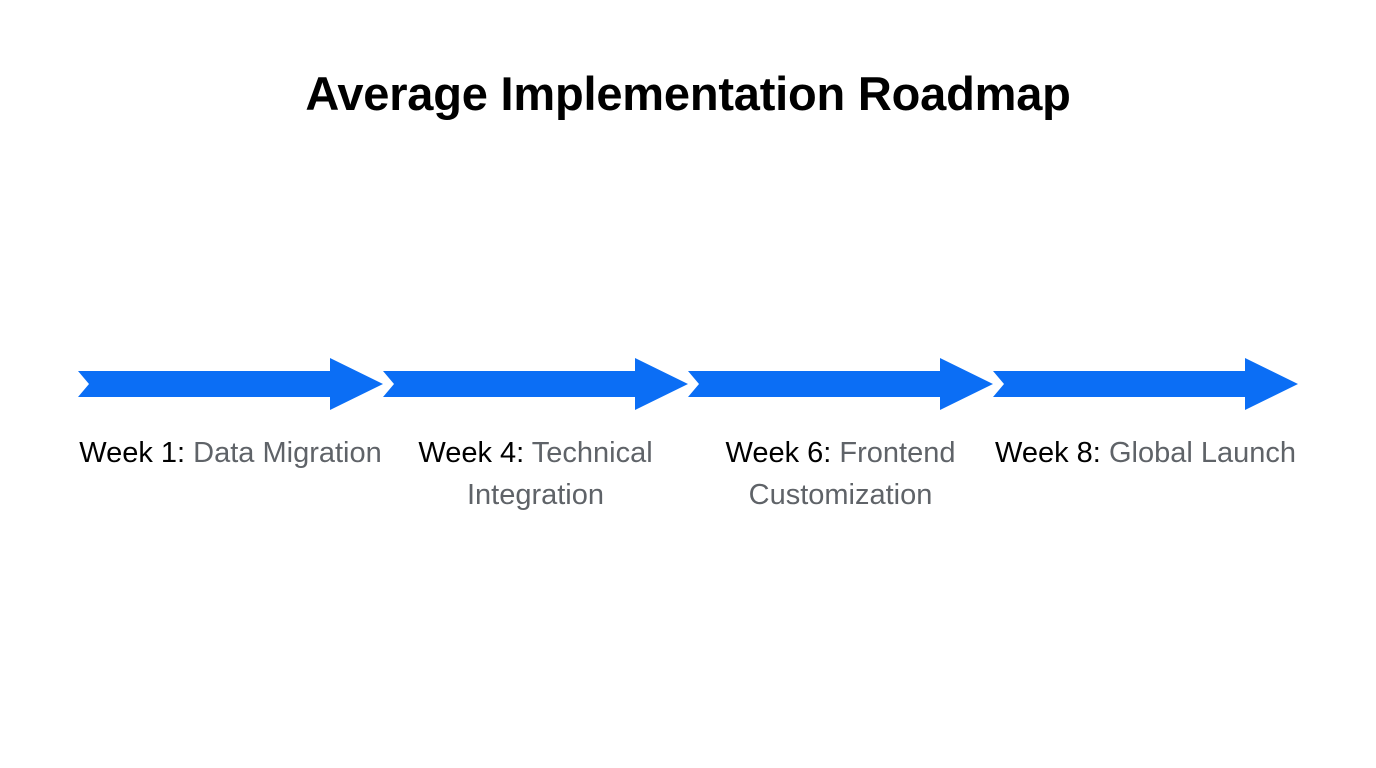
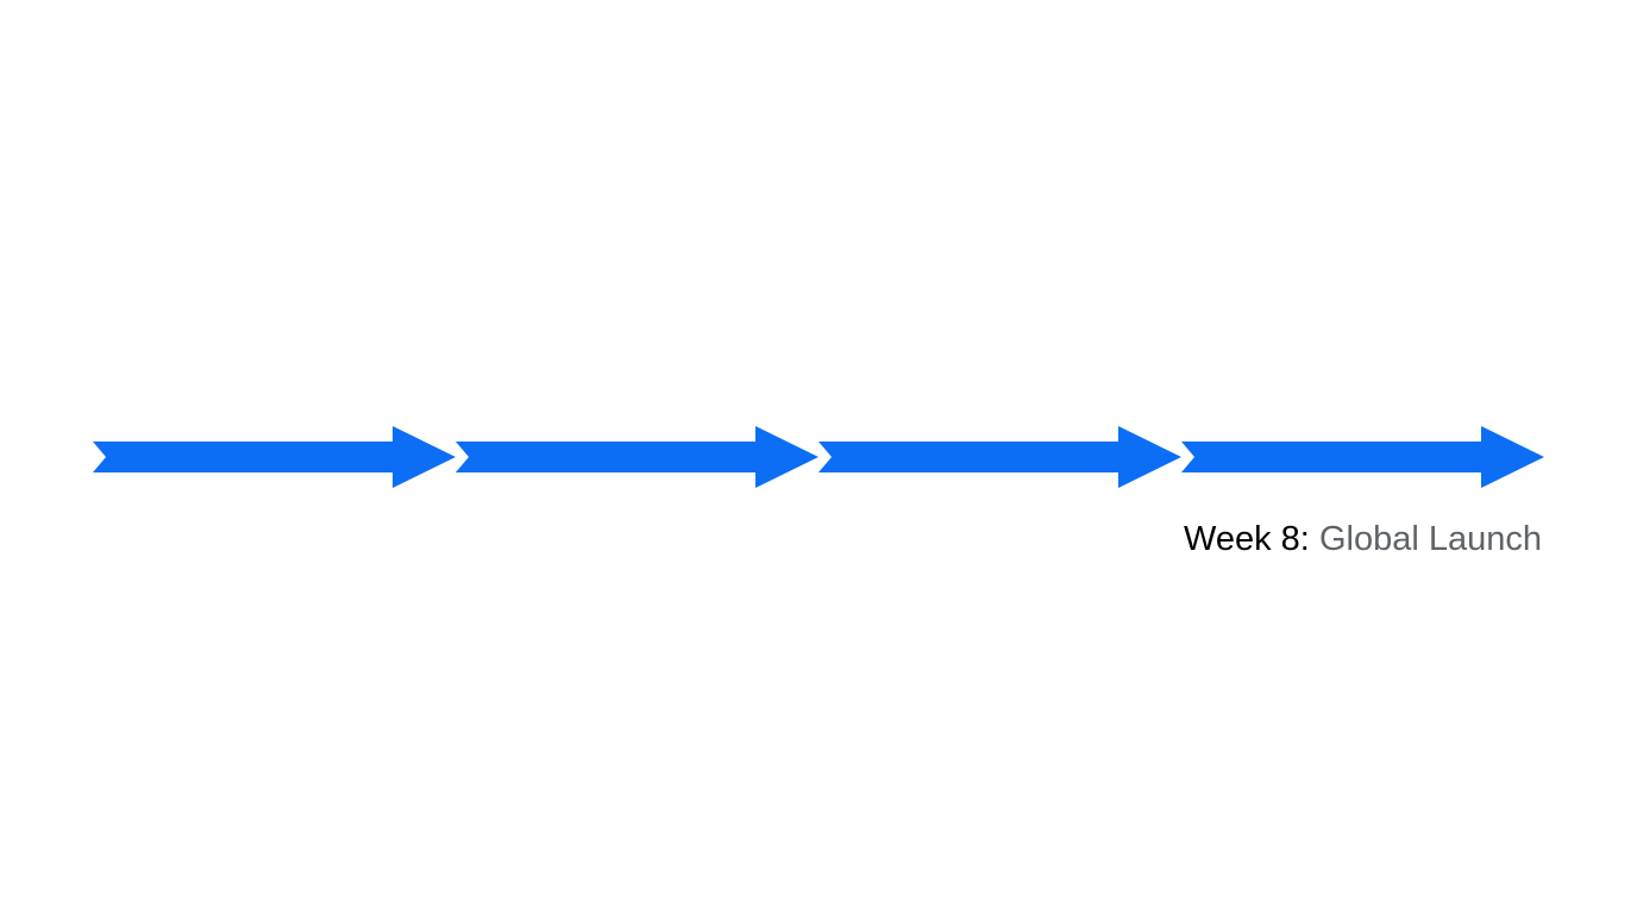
- Average Implementation Roadmap
- Week 1: Data Migration
- Week 4: Technical Integration
- Week 6: Frontend Customization
  Week 8: Global Launch
